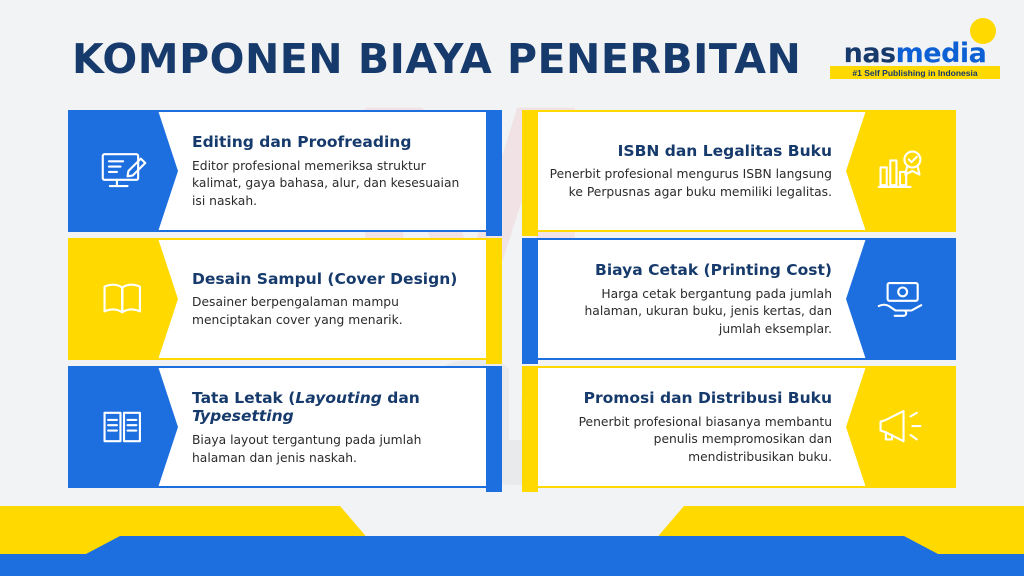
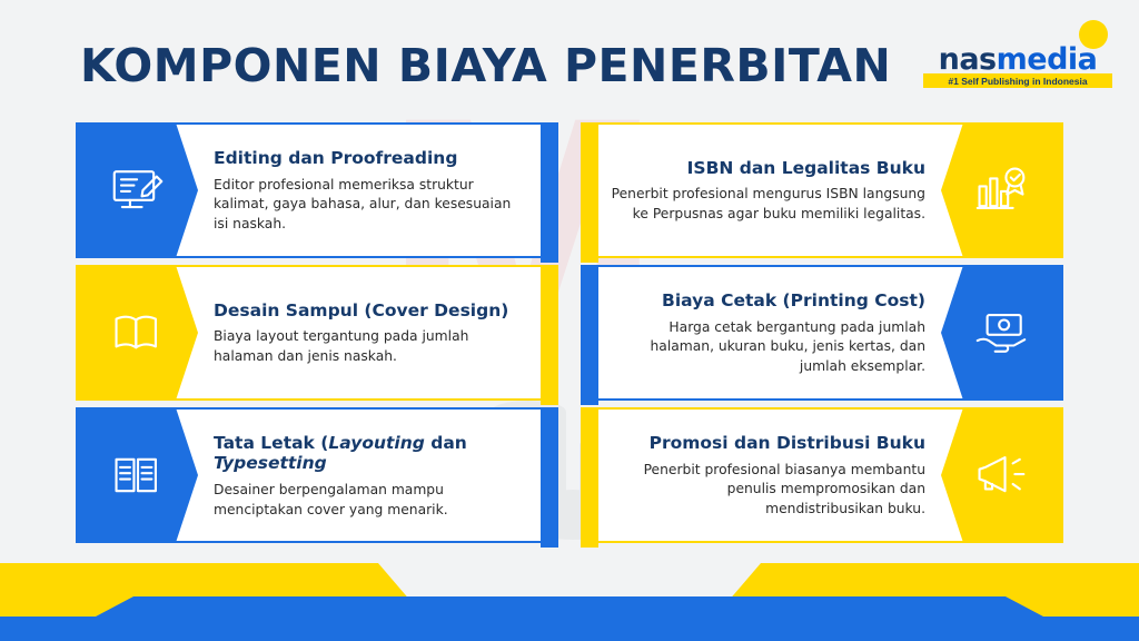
  KOMPONEN BIAYA PENERBITAN
  nasmedia
  #1 Self Publishing in Indonesia
  Editing dan Proofreading
  Editor profesional memeriksa struktur kalimat, gaya bahasa, alur, dan kesesuaian isi naskah.
  ISBN dan Legalitas Buku
  Penerbit profesional mengurus ISBN langsung ke Perpusnas agar buku memiliki legalitas.
  Desain Sampul (Cover Design)
- Desainer berpengalaman mampu menciptakan cover yang menarik.
+ Biaya layout tergantung pada jumlah halaman dan jenis naskah.
  Biaya Cetak (Printing Cost)
  Harga cetak bergantung pada jumlah halaman, ukuran buku, jenis kertas, dan jumlah eksemplar.
  Tata Letak (Layouting dan Typesetting
- Biaya layout tergantung pada jumlah halaman dan jenis naskah.
+ Desainer berpengalaman mampu menciptakan cover yang menarik.
  Promosi dan Distribusi Buku
  Penerbit profesional biasanya membantu penulis mempromosikan dan mendistribusikan buku.
